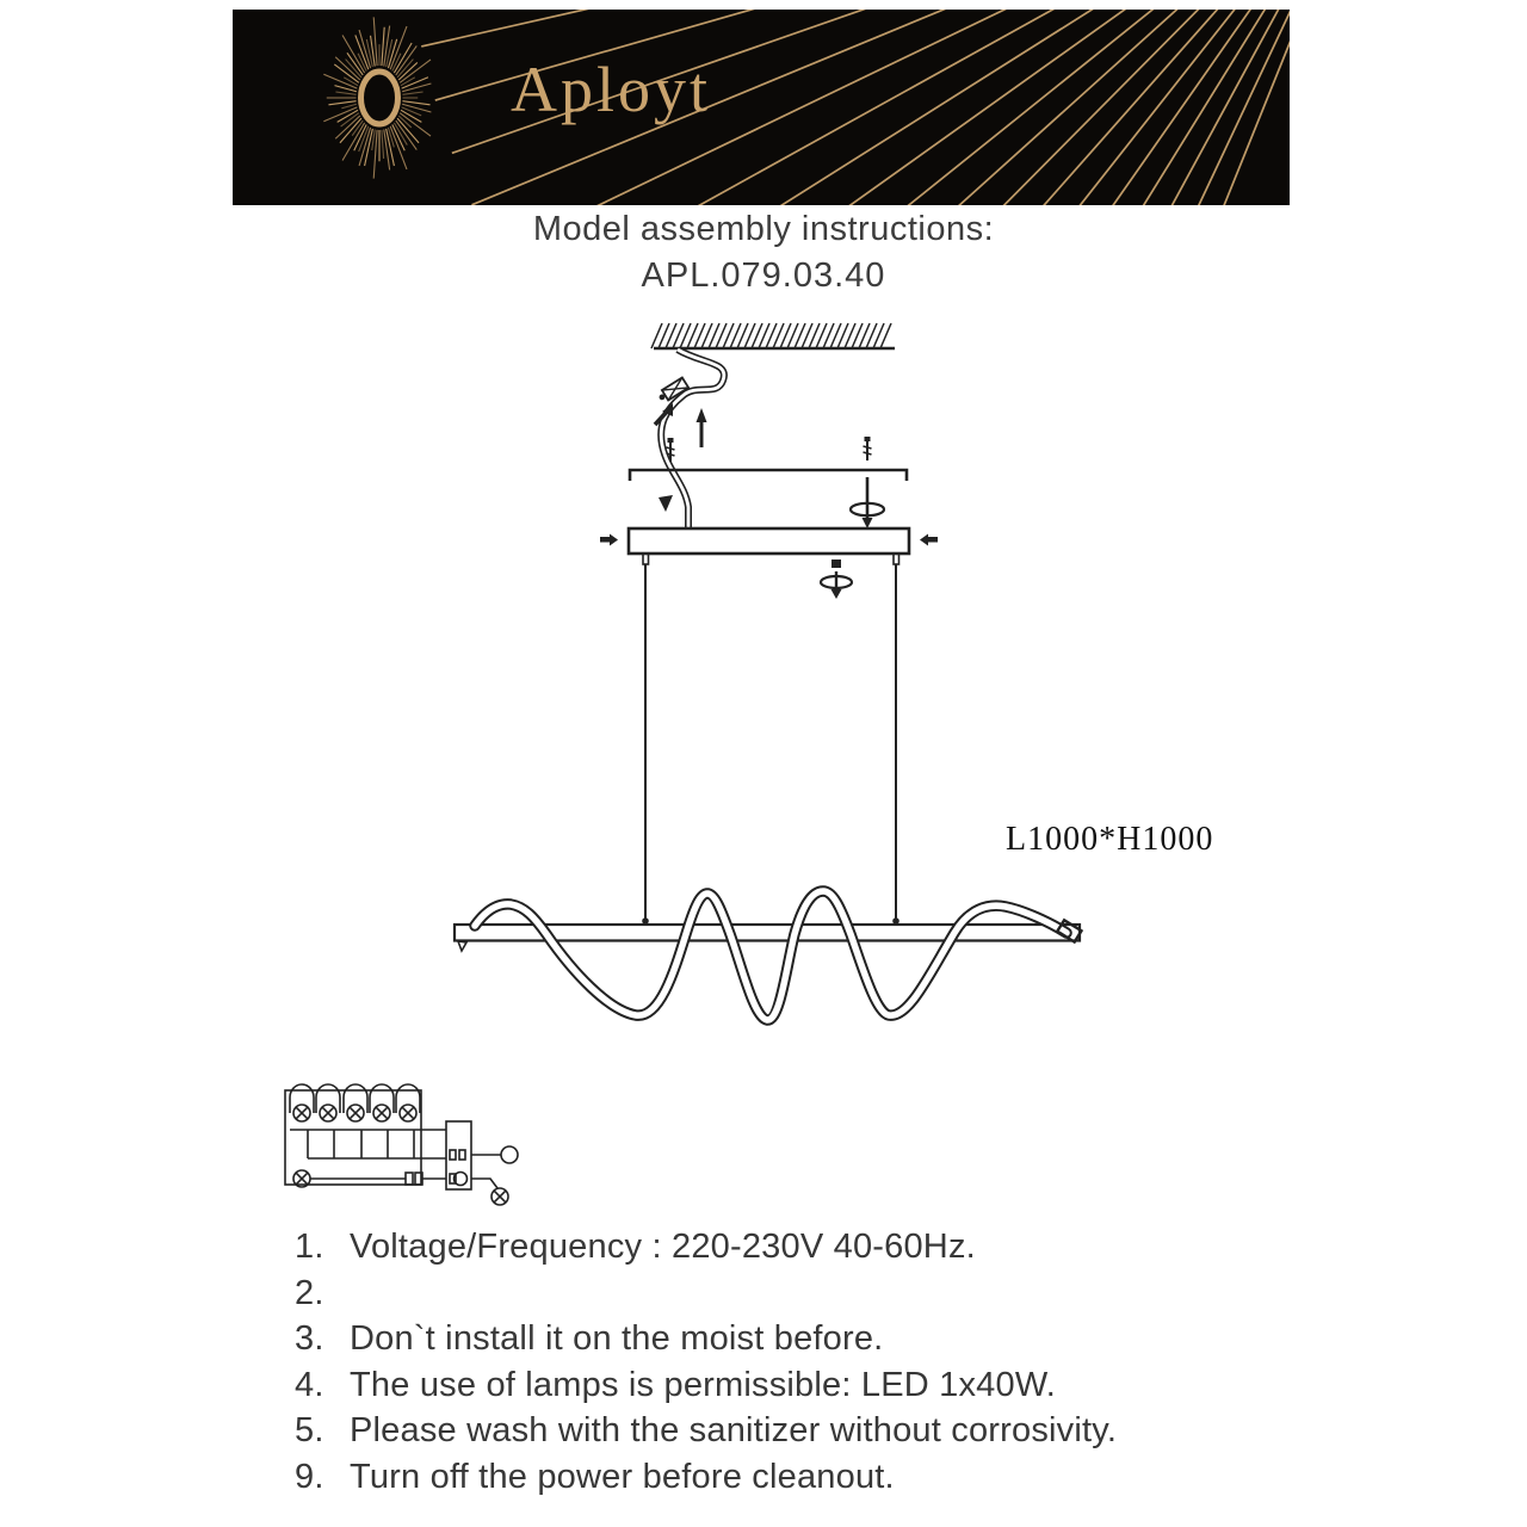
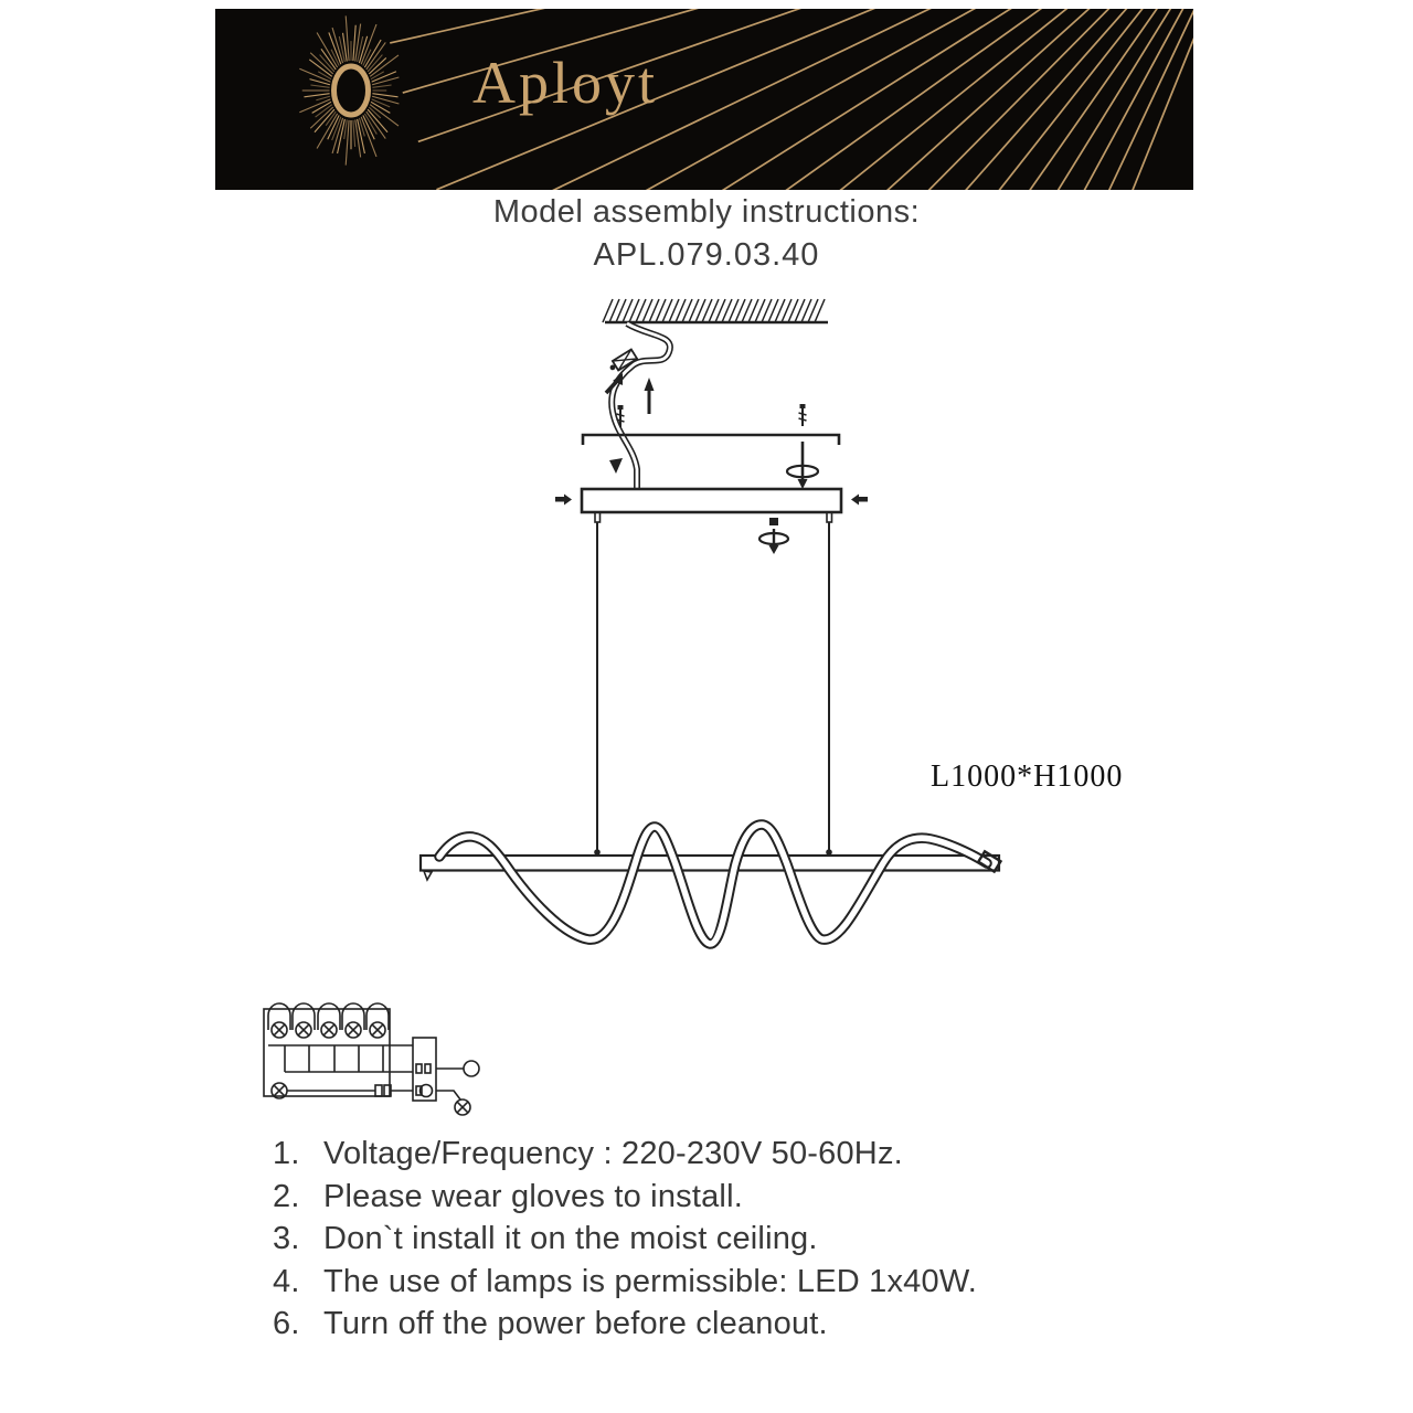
  Aployt
  Model assembly instructions:
  APL.079.03.40
  L1000*H1000
  1.
- Voltage/Frequency : 220-230V 40-60Hz.
+ Voltage/Frequency : 220-230V 50-60Hz.
  2.
+ Please wear gloves to install.
  3.
- Don`t install it on the moist before.
+ Don`t install it on the moist ceiling.
  4.
  The use of lamps is permissible: LED 1x40W.
- 5.
- Please wash with the sanitizer without corrosivity.
- 9.
+ 6.
  Turn off the power before cleanout.
